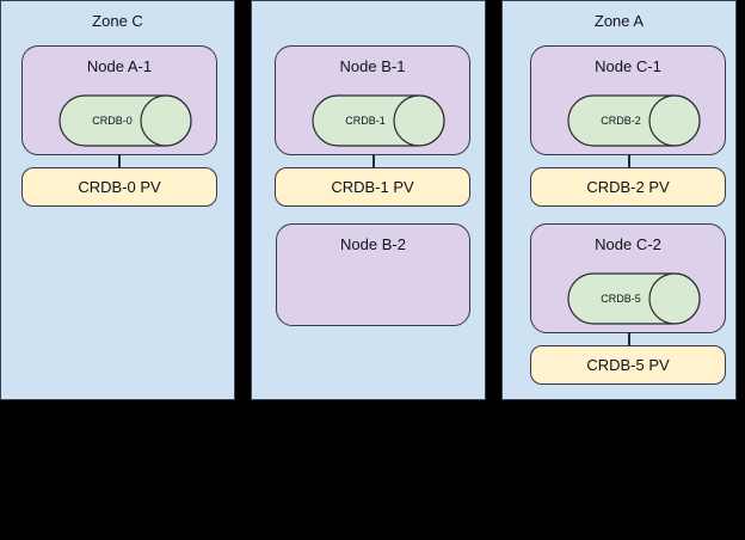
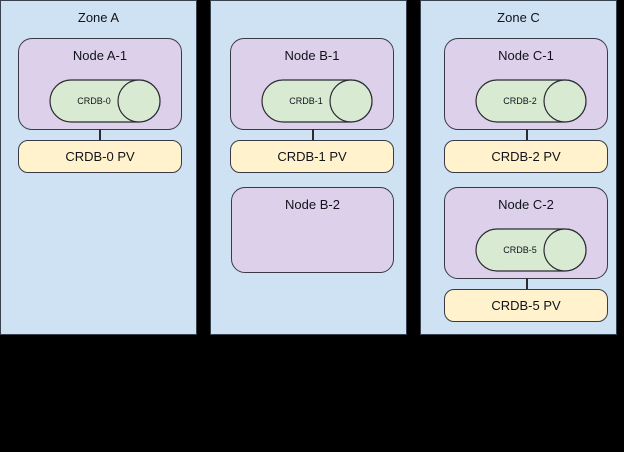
- Zone C
+ Zone A
  Node A-1
  CRDB-0
  CRDB-0 PV
  Node B-1
  CRDB-1
  CRDB-1 PV
  Node B-2
- Zone A
+ Zone C
  Node C-1
  CRDB-2
  CRDB-2 PV
  Node C-2
  CRDB-5
  CRDB-5 PV
